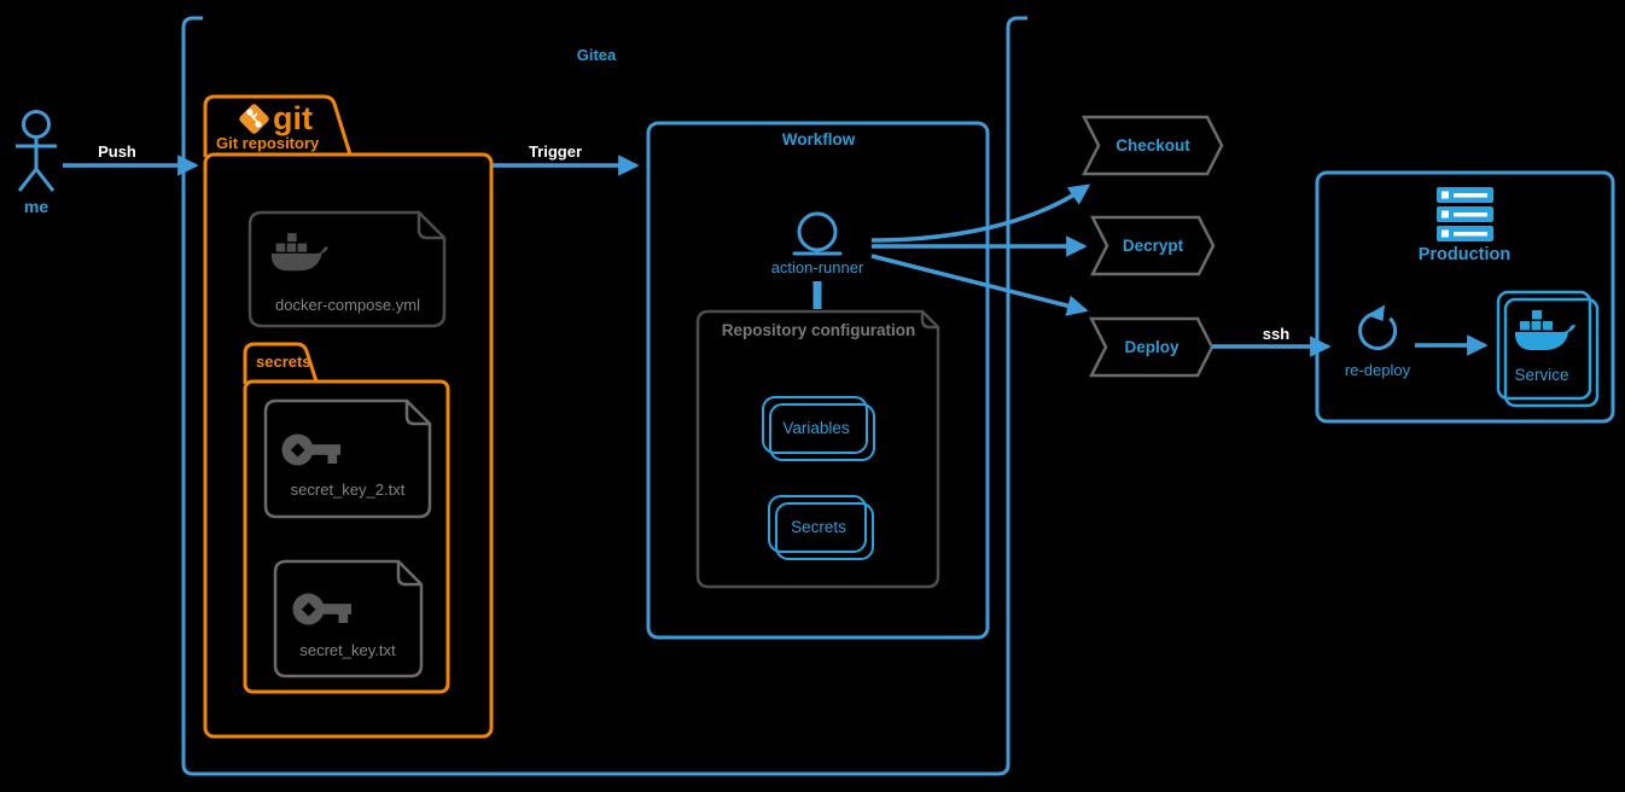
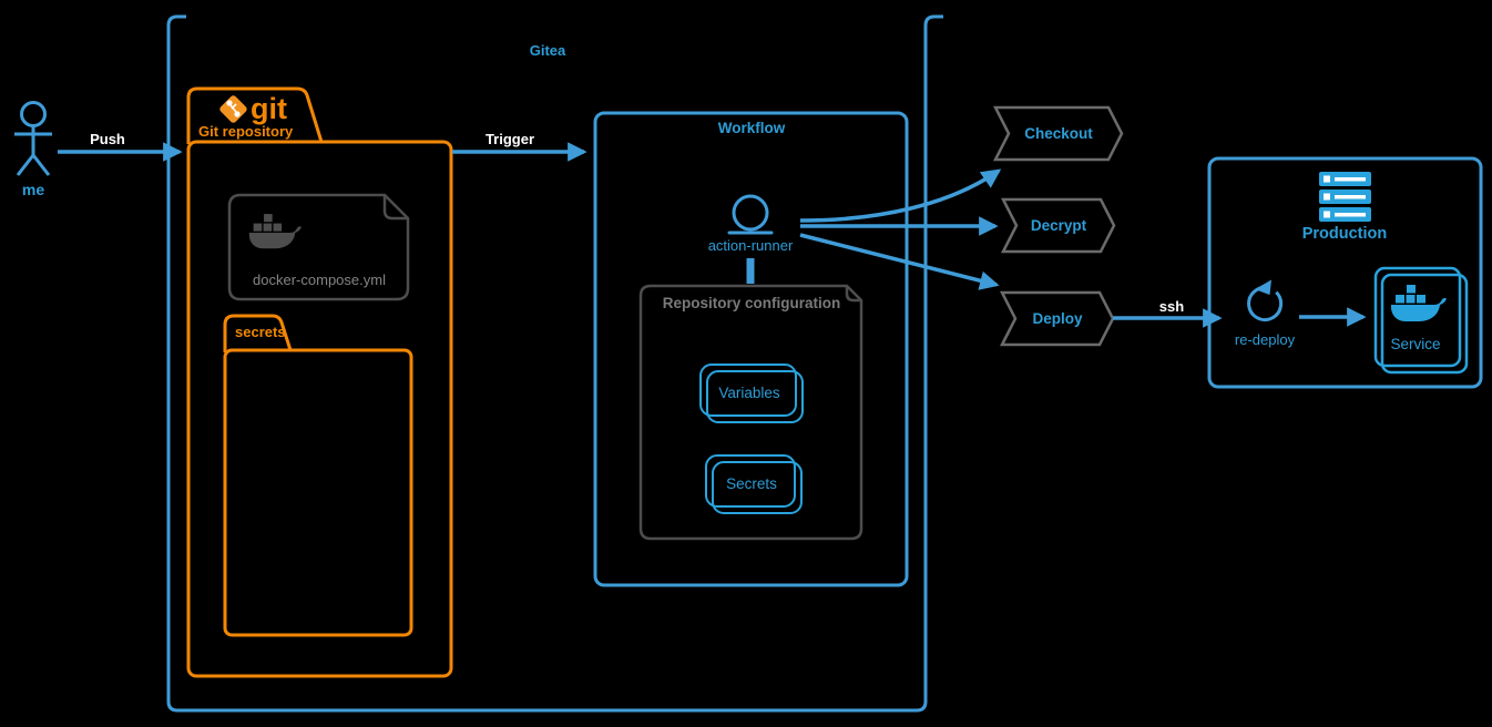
  Gitea
  me
  Push
  git
  Git repository
  docker-compose.yml
  secrets
- secret_key_2.txt
- secret_key.txt
  Trigger
  Workflow
  action-runner
  Repository configuration
  Variables
  Secrets
  Checkout
  Decrypt
  Deploy
  ssh
  Production
  re-deploy
  Service
